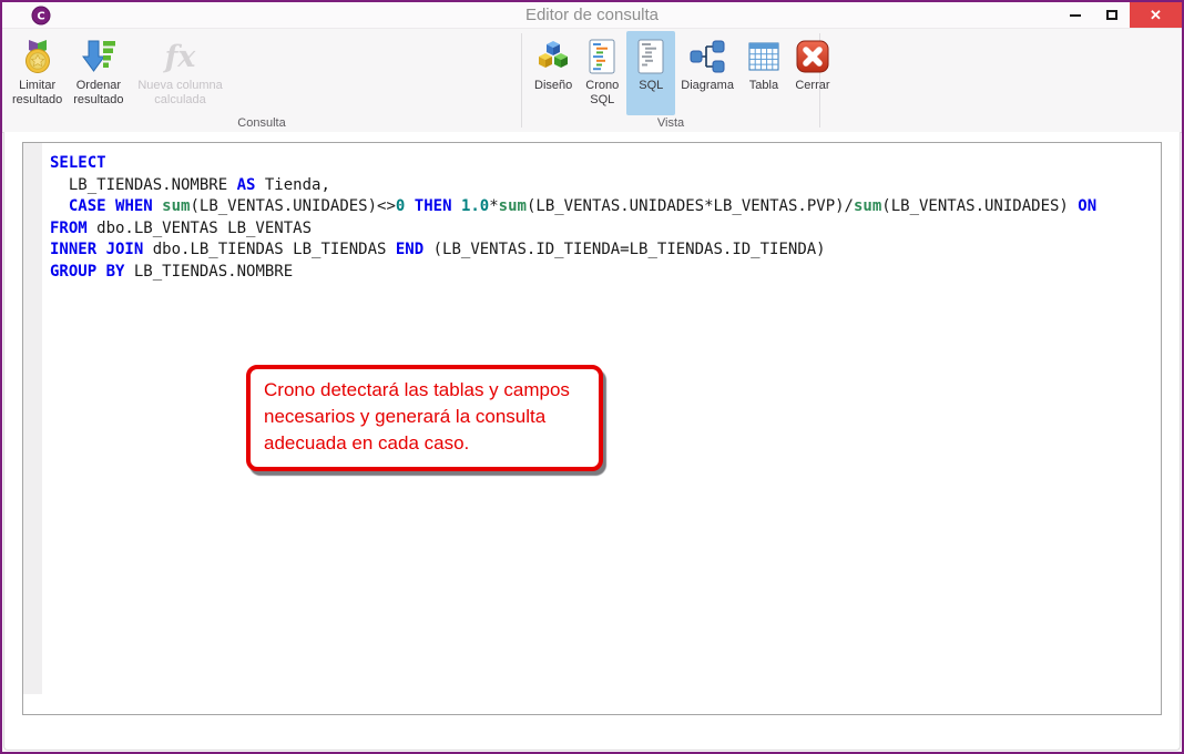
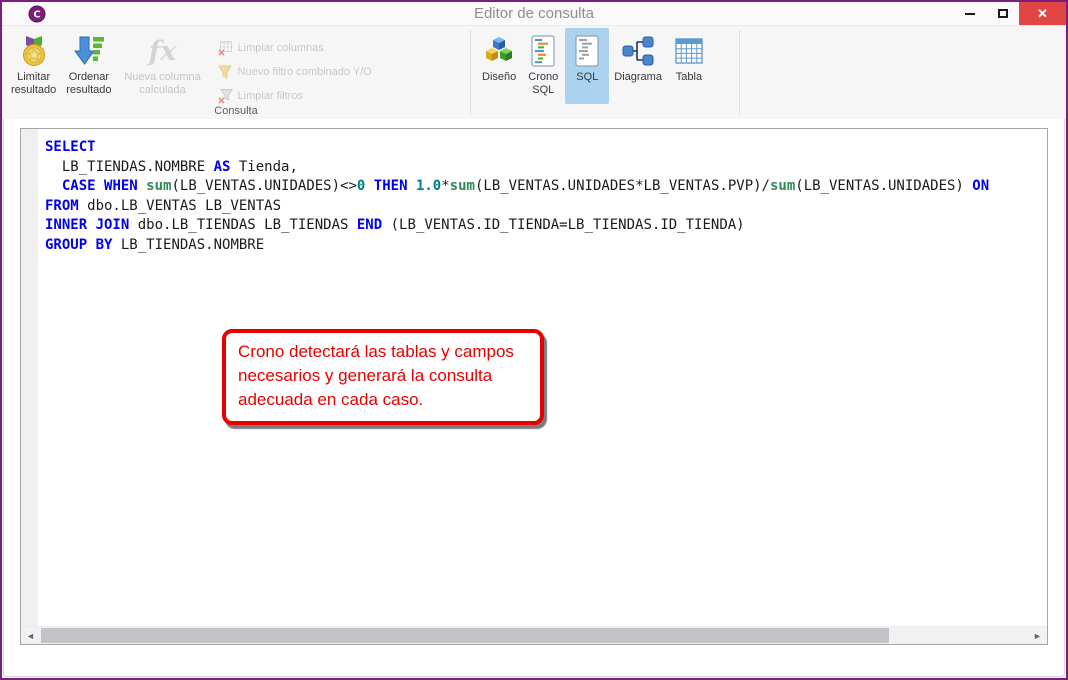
  C
  Editor de consulta
  ✕
  Limitar
  resultado
  Ordenar
  resultado
  fx
  Nueva columna
  calculada
+ Limpiar columnas
+ Nuevo filtro combinado Y/O
+ Limpiar filtros
  Consulta
  Diseño
  Crono
  SQL
  SQL
  Diagrama
  Tabla
- Cerrar
- Vista
  SELECT
  LB_TIENDAS.NOMBRE AS Tienda,
  CASE WHEN sum(LB_VENTAS.UNIDADES)<>0 THEN 1.0*sum(LB_VENTAS.UNIDADES*LB_VENTAS.PVP)/sum(LB_VENTAS.UNIDADES) ON
  FROM dbo.LB_VENTAS LB_VENTAS
  INNER JOIN dbo.LB_TIENDAS LB_TIENDAS END (LB_VENTAS.ID_TIENDA=LB_TIENDAS.ID_TIENDA)
  GROUP BY LB_TIENDAS.NOMBRE
+ ◄
+ ►
  Crono detectará las tablas y campos
  necesarios y generará la consulta
  adecuada en cada caso.
